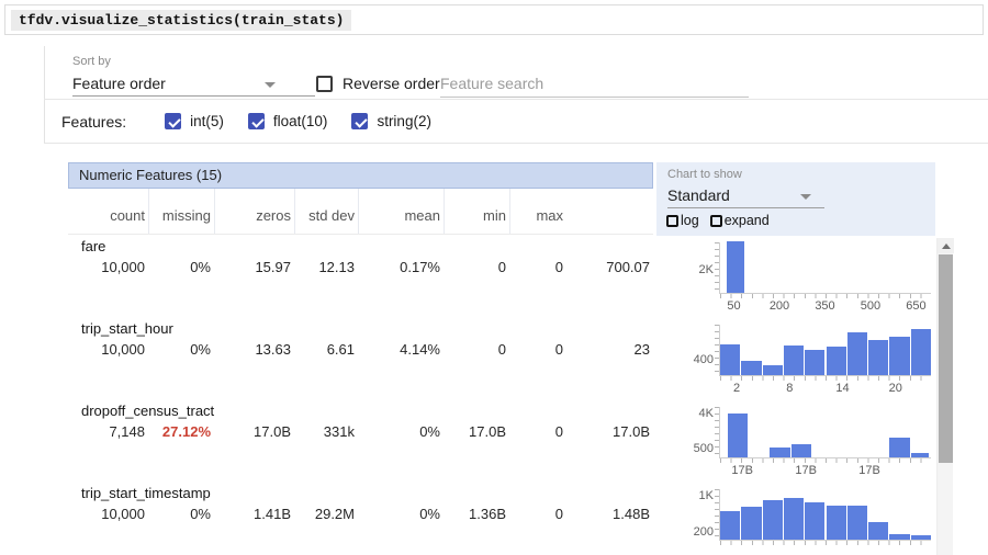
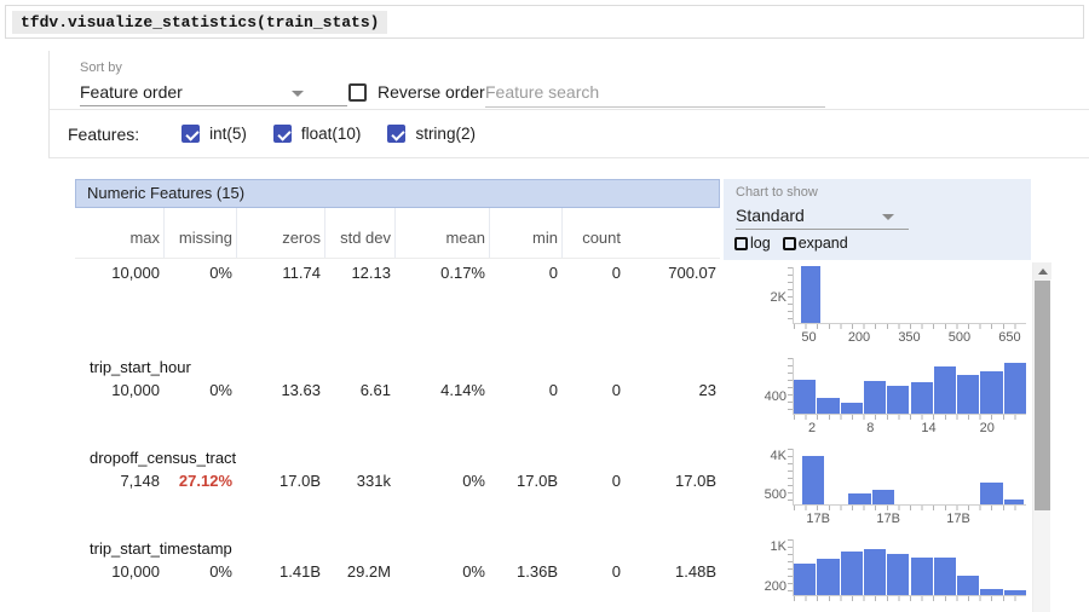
  tfdv.visualize_statistics(train_stats)
  Sort by
  Feature order
  Reverse order
  Feature search
  Features:
  int(5)
  float(10)
  string(2)
  Numeric Features (15)
- count
+ max
  missing
  zeros
  std dev
  mean
  min
- max
+ count
- fare
  10,000
  0%
- 15.97
+ 11.74
  12.13
  0.17%
  0
  0
  700.07
  trip_start_hour
  10,000
  0%
  13.63
  6.61
  4.14%
  0
  0
  23
  dropoff_census_tract
  7,148
  27.12%
  17.0B
  331k
  0%
  17.0B
  0
  17.0B
  trip_start_timestamp
  10,000
  0%
  1.41B
  29.2M
  0%
  1.36B
  0
  1.48B
  Chart to show
  Standard
  log
  expand
  2K
  50
  200
  350
  500
  650
  400
  2
  8
  14
  20
  4K
  500
  17B
  17B
  17B
  1K
  200
